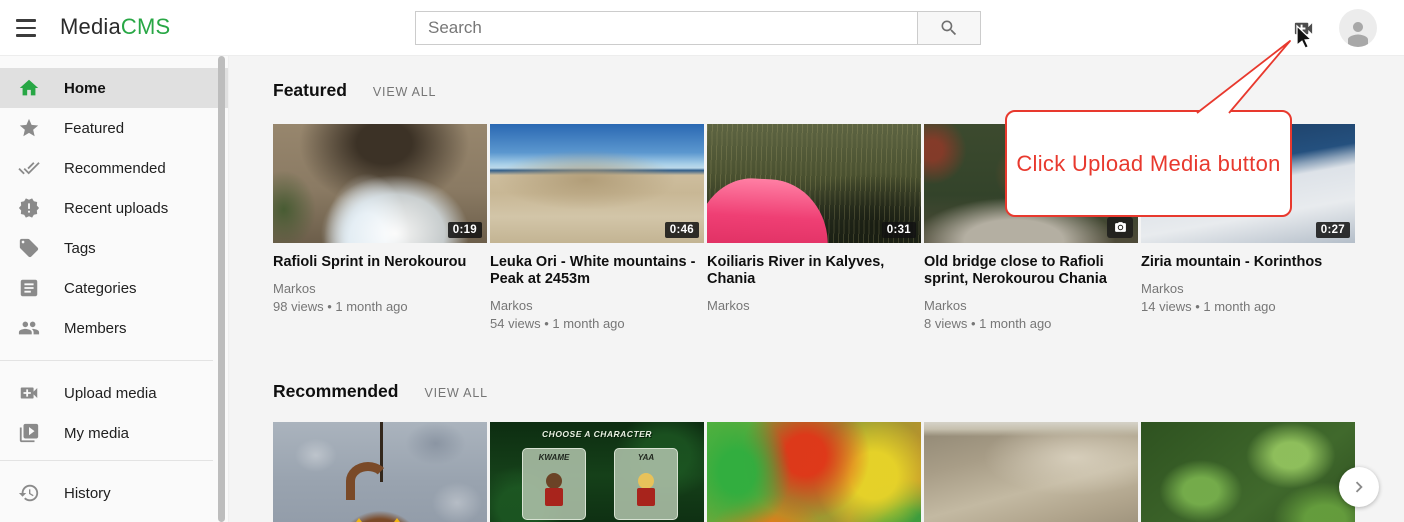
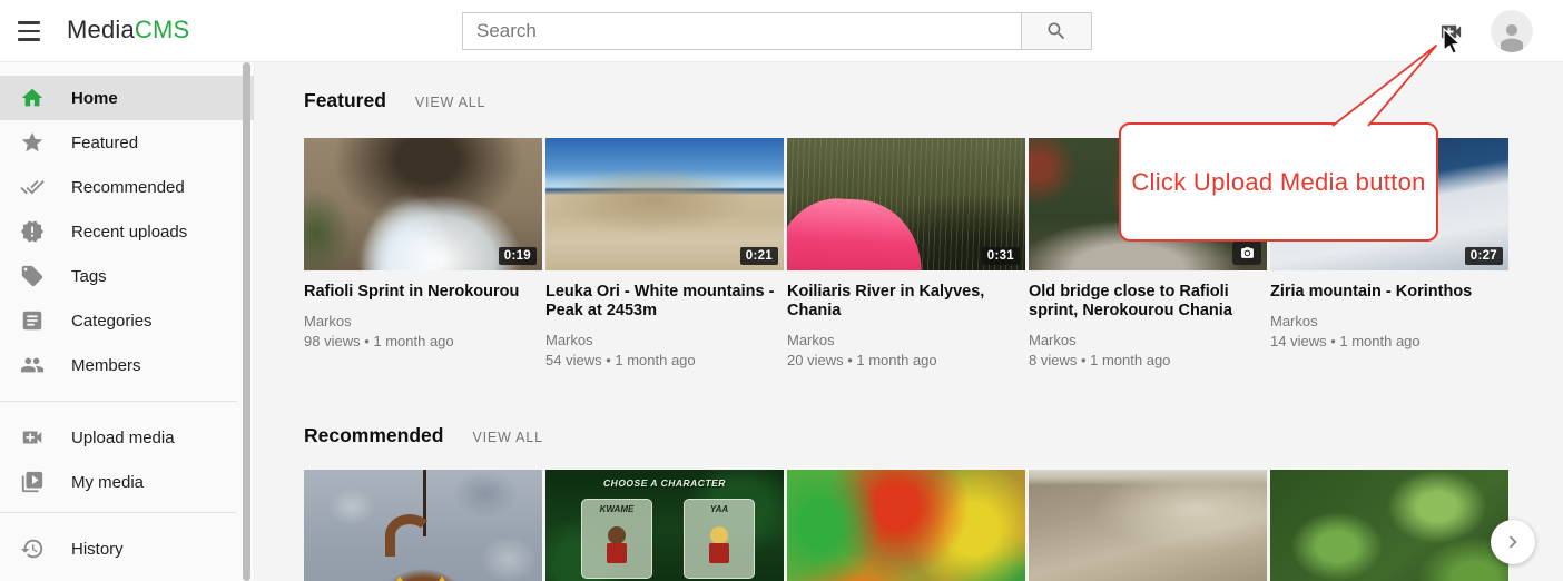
  MediaCMS
  Search
  Home
  Featured
  Recommended
  Recent uploads
  Tags
  Categories
  Members
  Upload media
  My media
  History
  Featured
  VIEW ALL
  0:19
  Rafioli Sprint in Nerokourou
  Markos
  98 views • 1 month ago
- 0:46
+ 0:21
  Leuka Ori - White mountains - Peak at 2453m
  Markos
  54 views • 1 month ago
  0:31
  Koiliaris River in Kalyves, Chania
  Markos
+ 20 views • 1 month ago
  Old bridge close to Rafioli sprint, Nerokourou Chania
  Markos
  8 views • 1 month ago
  0:27
  Ziria mountain - Korinthos
  Markos
  14 views • 1 month ago
  Recommended
  VIEW ALL
  CHOOSE A CHARACTER
  KWAME
  YAA
  Click Upload Media button
